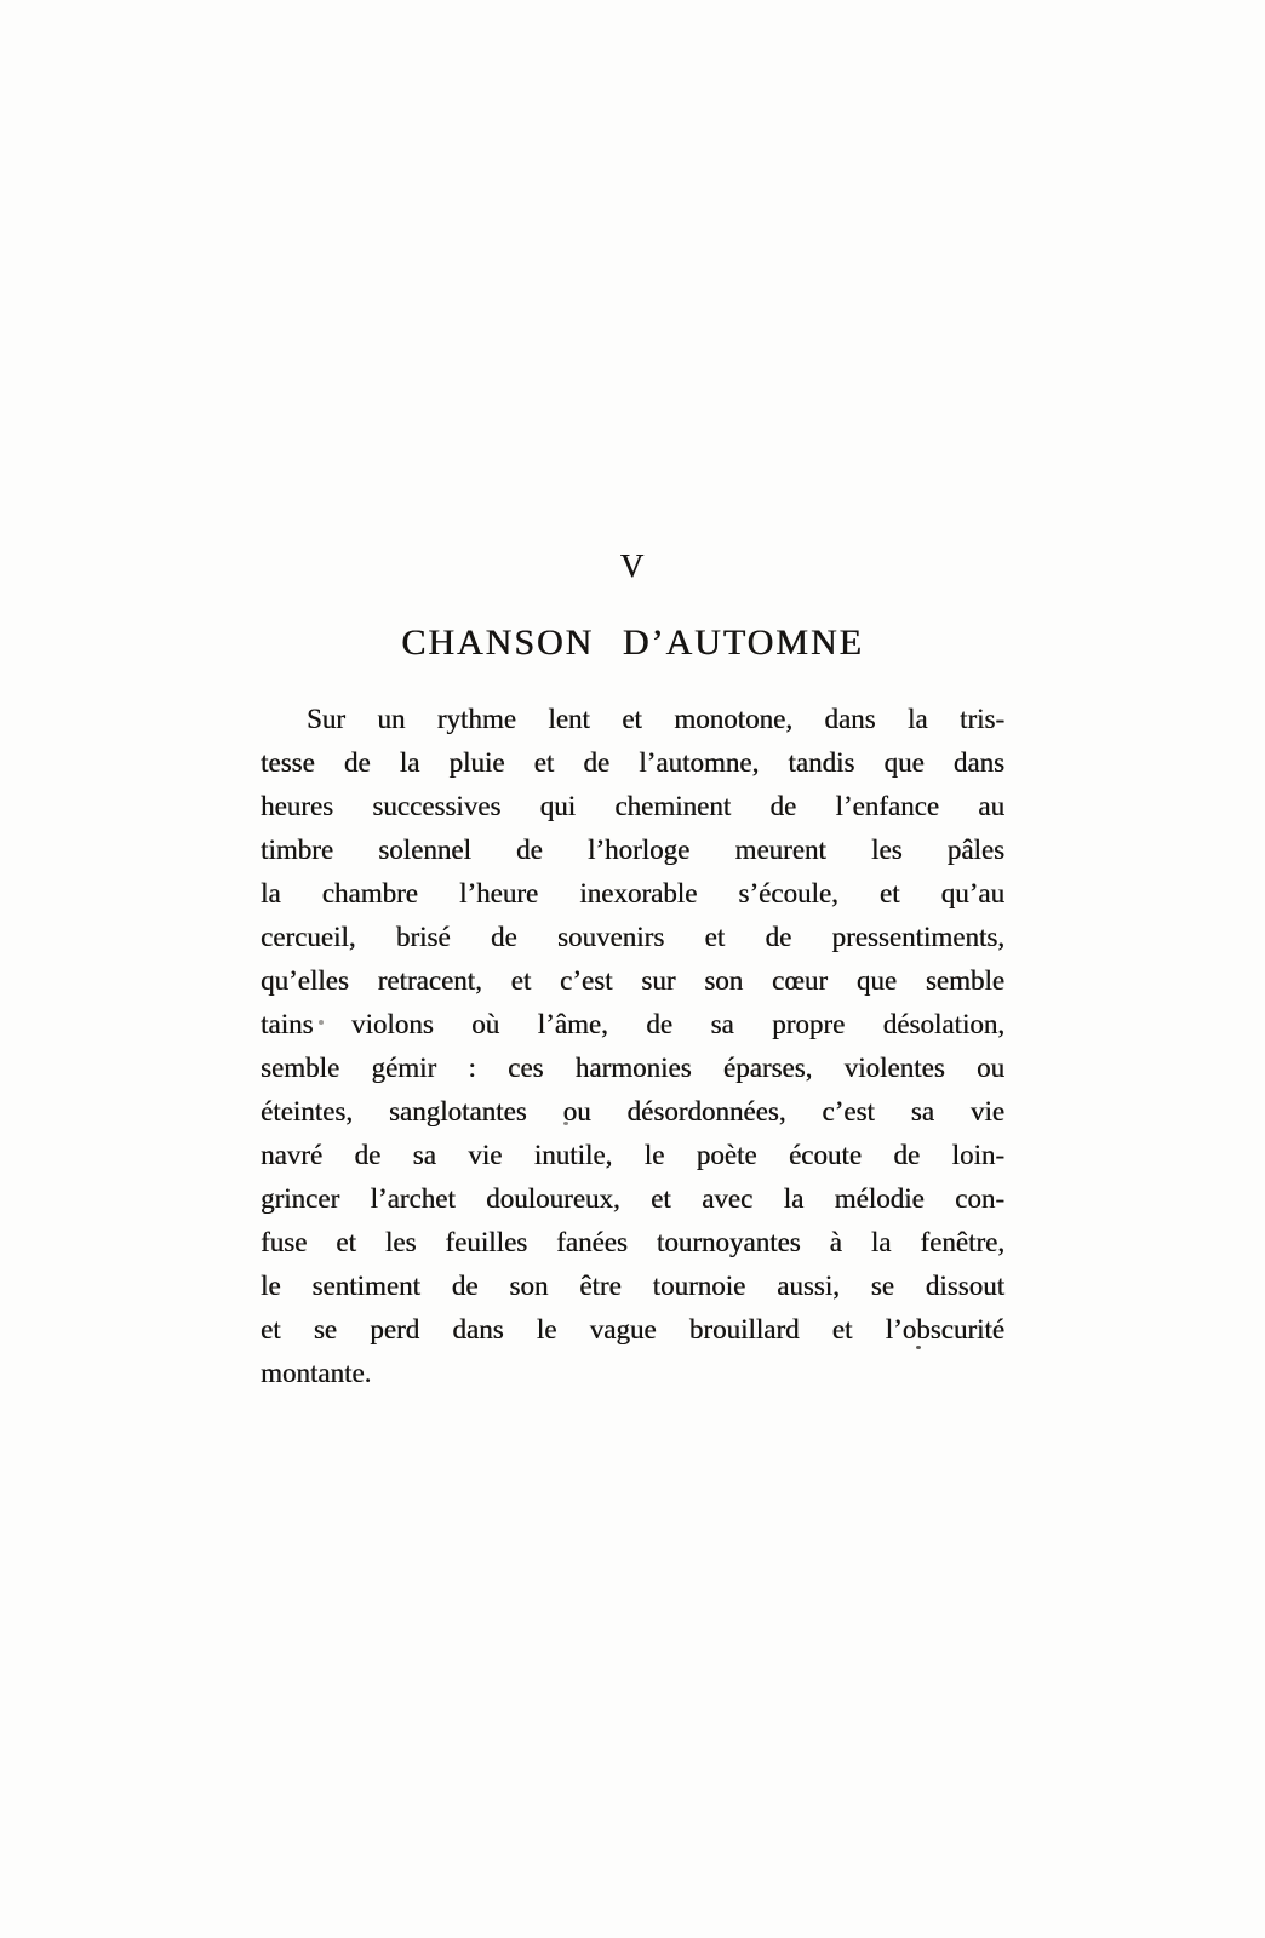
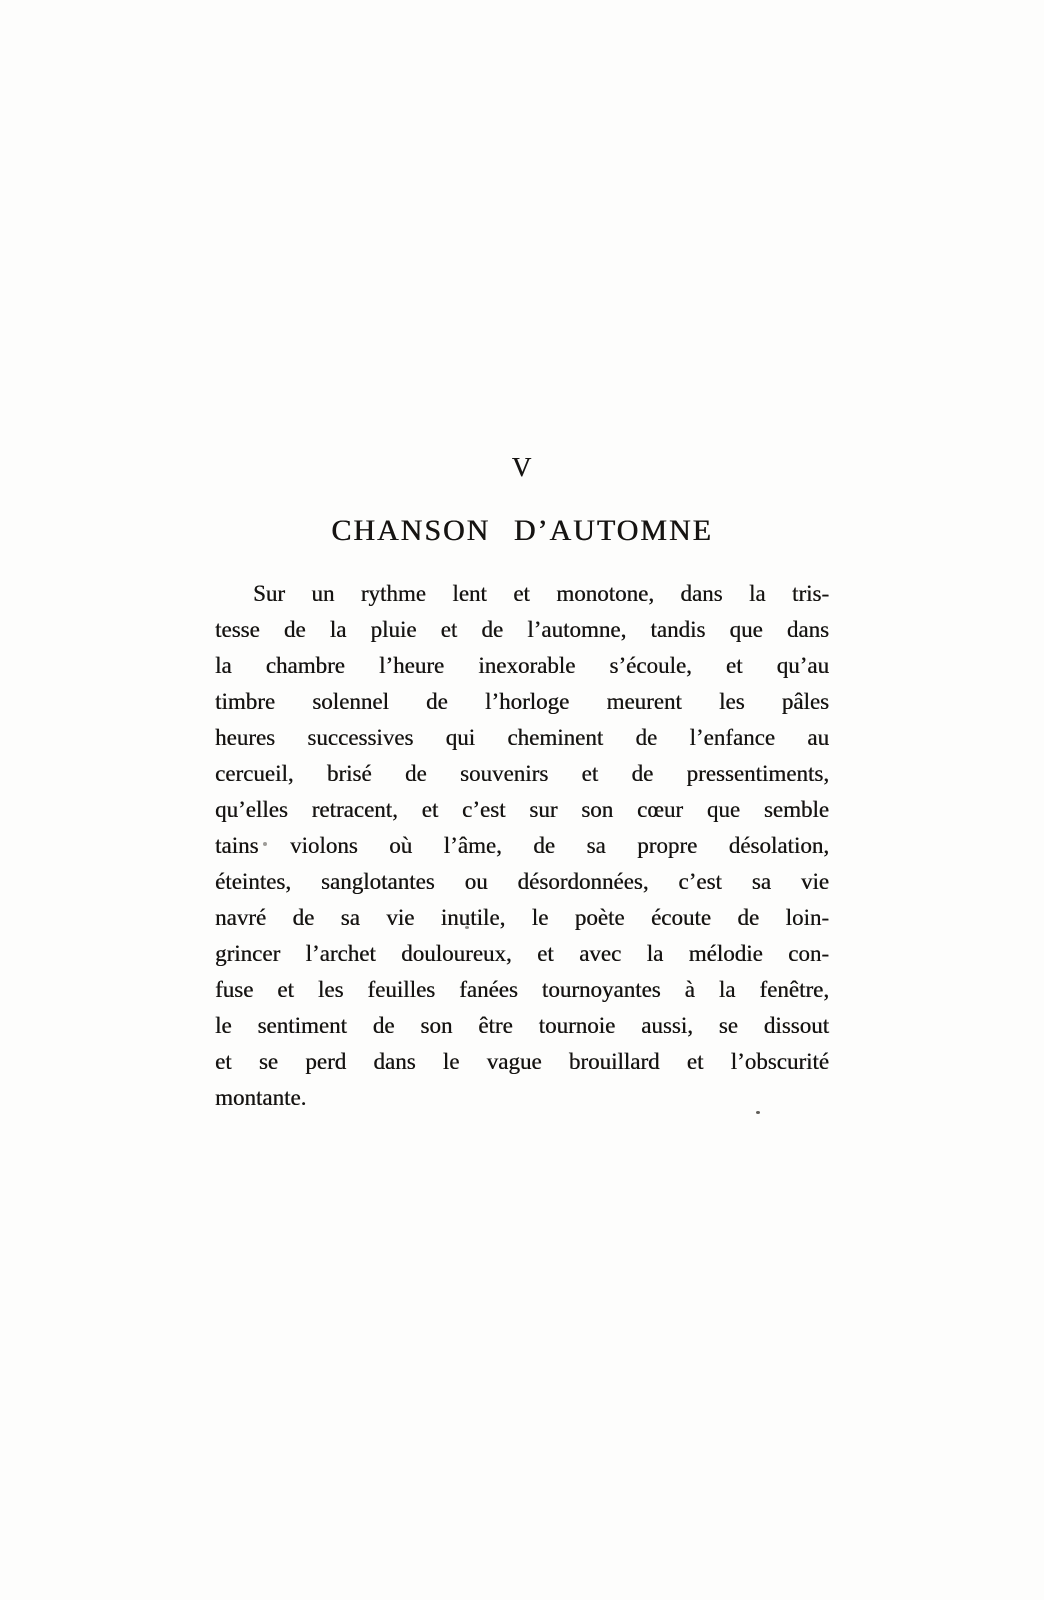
  V
  CHANSON D’AUTOMNE
  Sur un rythme lent et monotone, dans la tris-
  tesse de la pluie et de l’automne, tandis que dans
- heures successives qui cheminent de l’enfance au
+ la chambre l’heure inexorable s’écoule, et qu’au
  timbre solennel de l’horloge meurent les pâles
- la chambre l’heure inexorable s’écoule, et qu’au
+ heures successives qui cheminent de l’enfance au
  cercueil, brisé de souvenirs et de pressentiments,
  qu’elles retracent, et c’est sur son cœur que semble
  tains violons où l’âme, de sa propre désolation,
- semble gémir : ces harmonies éparses, violentes ou
  éteintes, sanglotantes ou désordonnées, c’est sa vie
  navré de sa vie inutile, le poète écoute de loin-
  grincer l’archet douloureux, et avec la mélodie con-
  fuse et les feuilles fanées tournoyantes à la fenêtre,
  le sentiment de son être tournoie aussi, se dissout
  et se perd dans le vague brouillard et l’obscurité
  montante.
